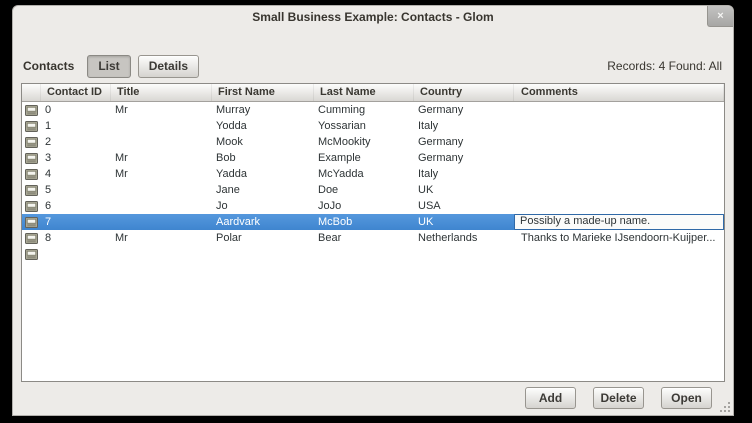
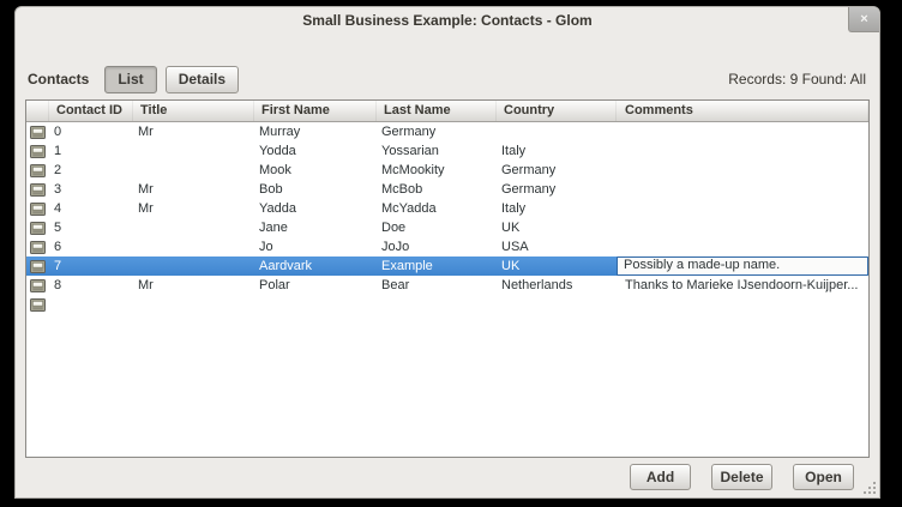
  Small Business Example: Contacts - Glom
  ×
  Contacts
  List
  Details
- Records: 4 Found: All
+ Records: 9 Found: All
  Contact ID
  Title
  First Name
  Last Name
  Country
  Comments
  0
  Mr
  Murray
- Cumming
  Germany
  1
  Yodda
  Yossarian
  Italy
  2
  Mook
  McMookity
  Germany
  3
  Mr
  Bob
- Example
+ McBob
  Germany
  4
  Mr
  Yadda
  McYadda
  Italy
  5
  Jane
  Doe
  UK
  6
  Jo
  JoJo
  USA
  7
  Aardvark
- McBob
+ Example
  UK
  Possibly a made-up name.
  8
  Mr
  Polar
  Bear
  Netherlands
  Thanks to Marieke IJsendoorn-Kuijper...
  Add
  Delete
  Open
